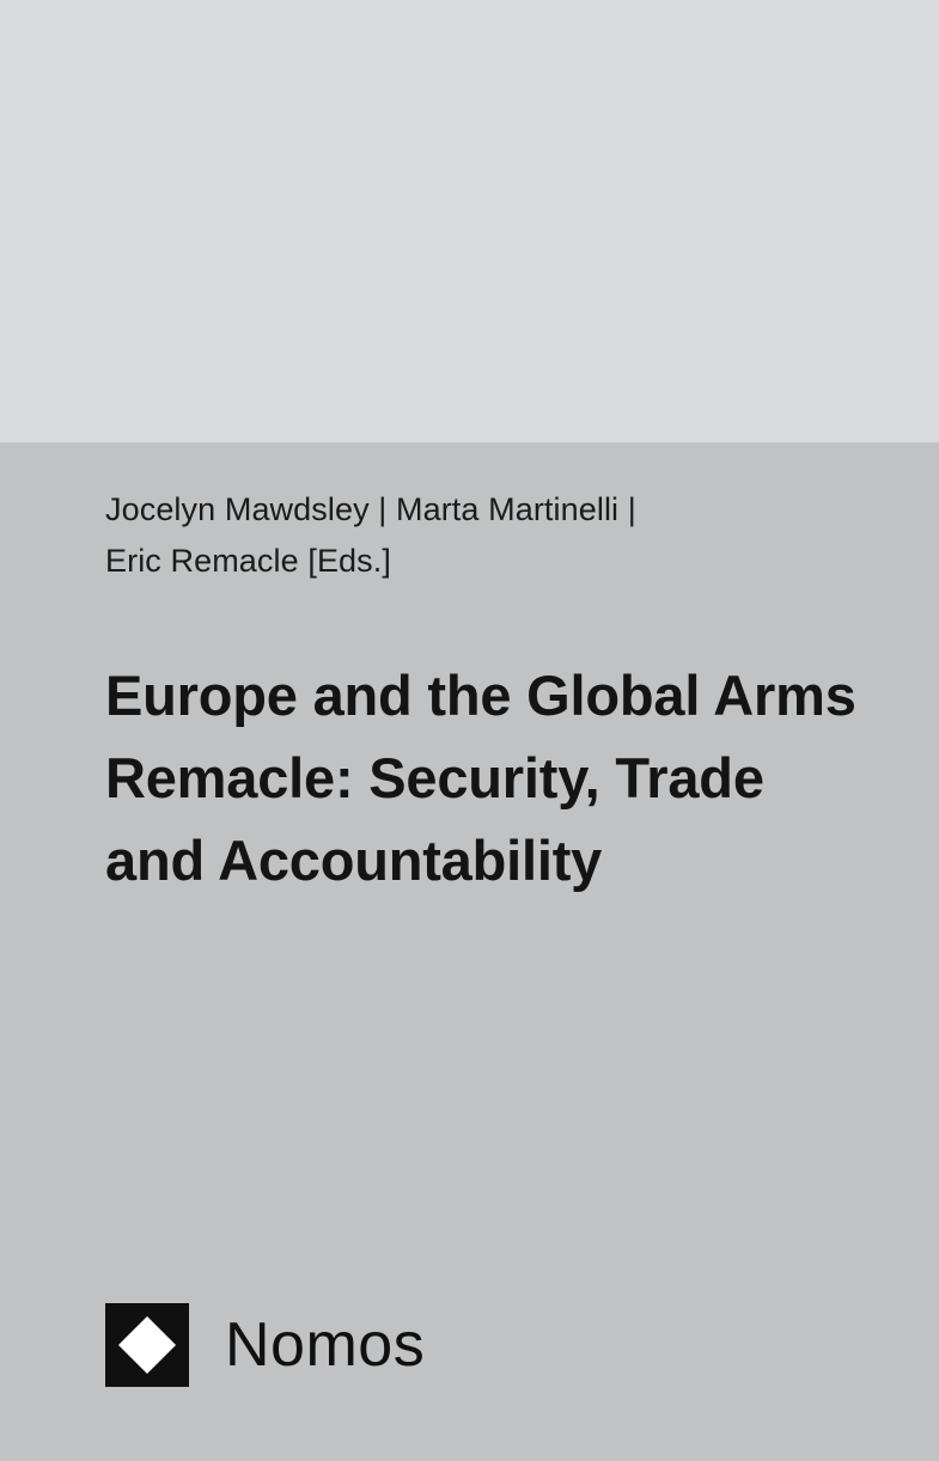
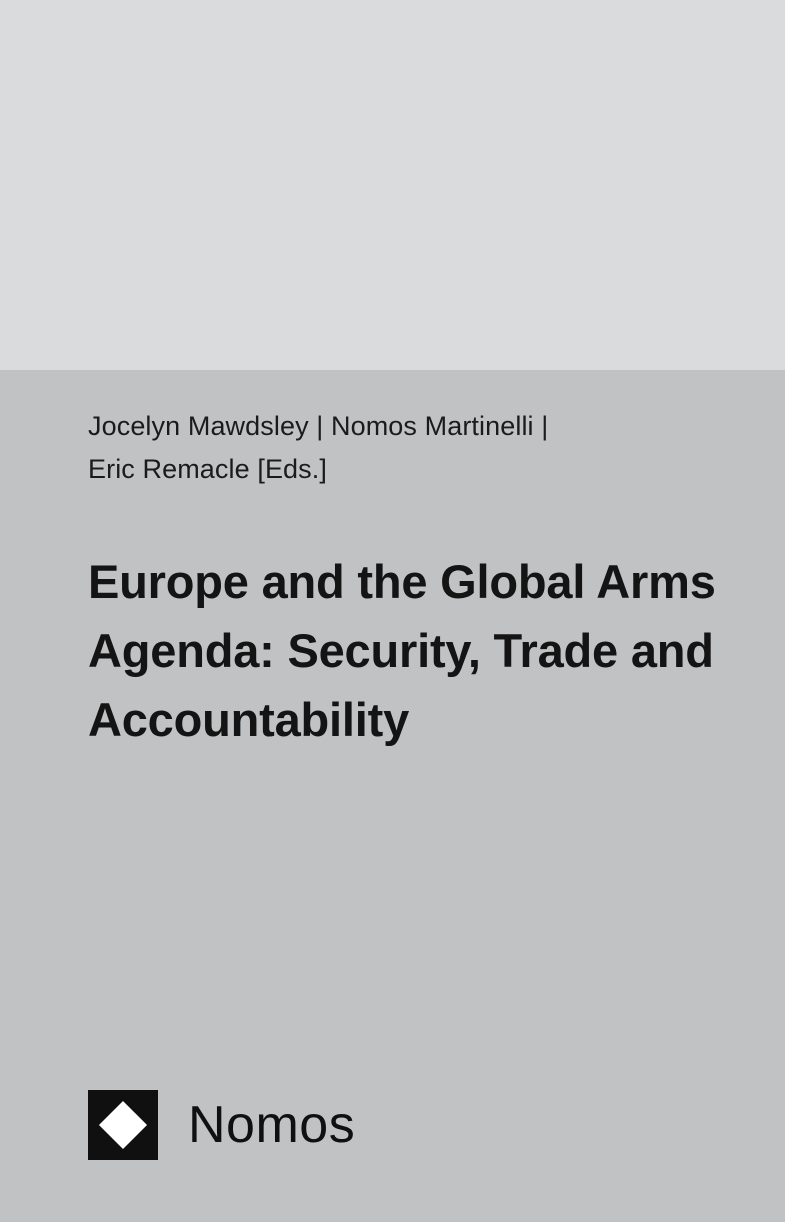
- Jocelyn Mawdsley | Marta Martinelli |
+ Jocelyn Mawdsley | Nomos Martinelli |
  Eric Remacle [Eds.]
- Europe and the Global Arms Remacle: Security, Trade and Accountability
+ Europe and the Global Arms Agenda: Security, Trade and Accountability
  Nomos
